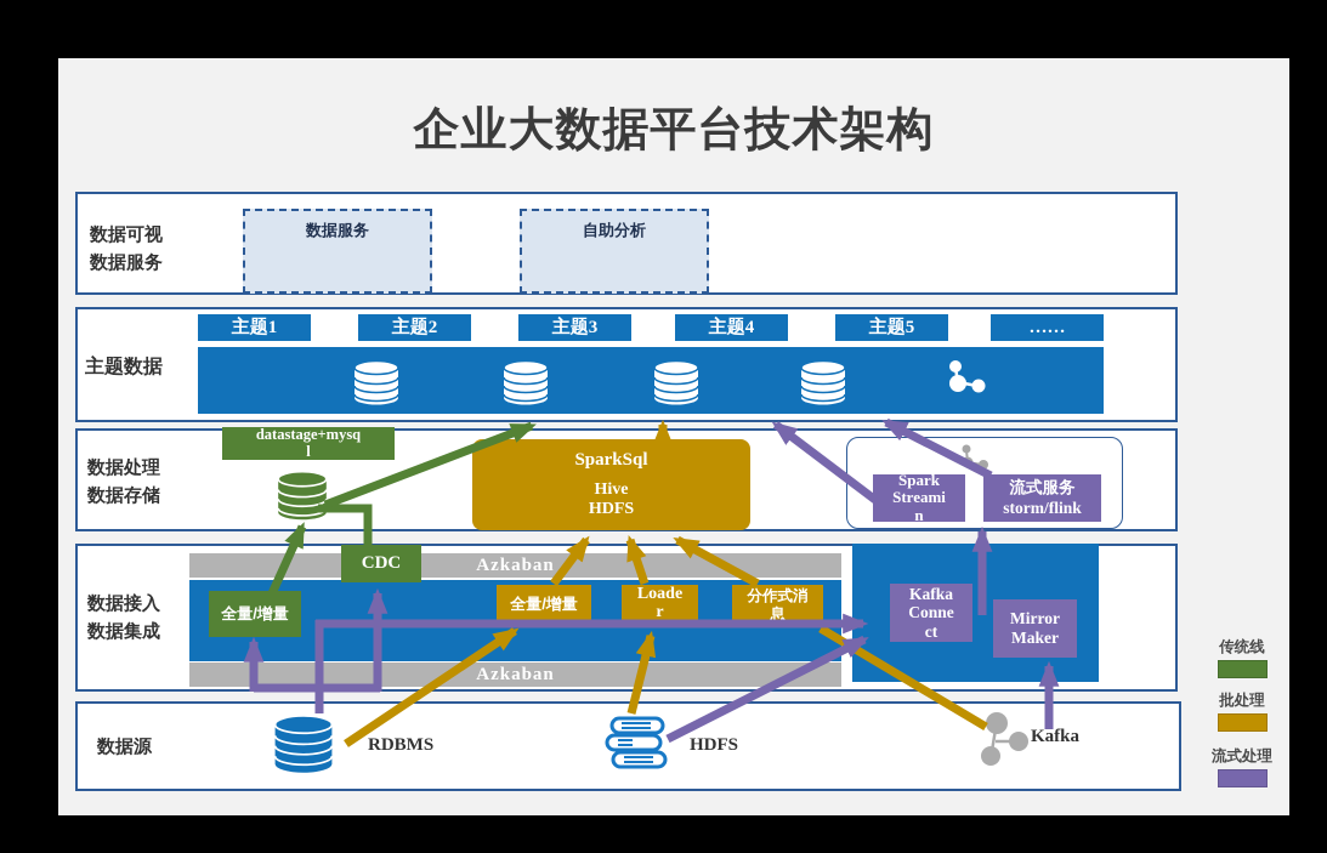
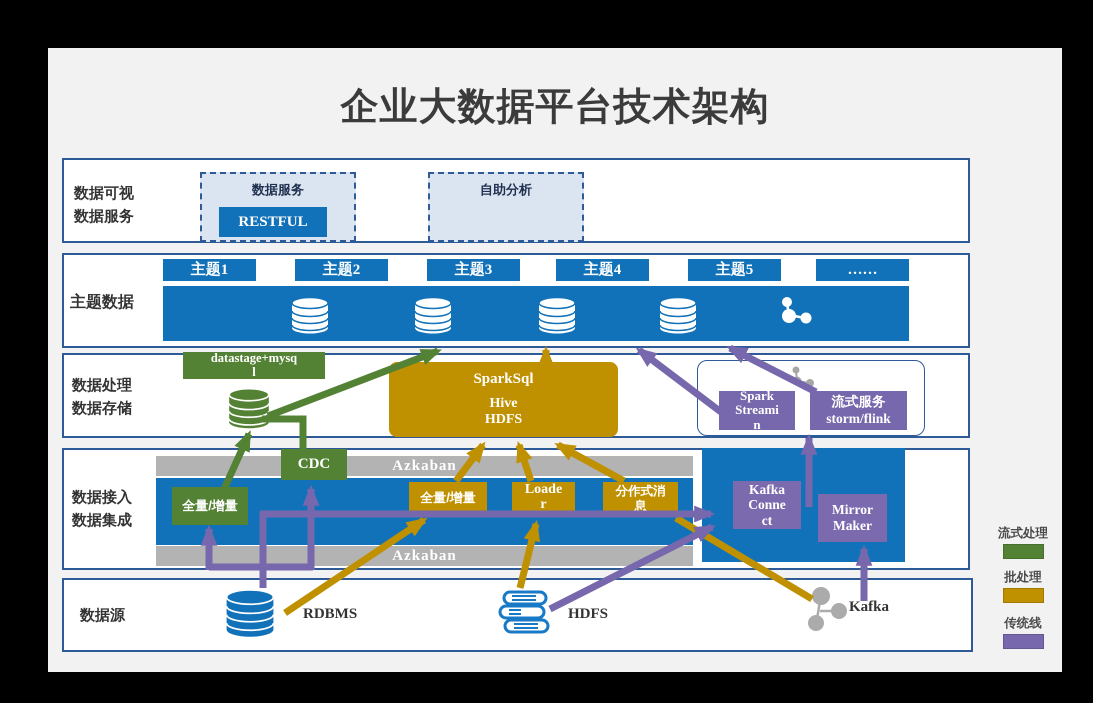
  企业大数据平台技术架构
  数据可视
  数据服务
  数据服务
+ RESTFUL
  自助分析
  主题数据
  主题1
  主题2
  主题3
  主题4
  主题5
  ……
  数据处理
  数据存储
  datastage+mysq
  l
  SparkSql
  Hive
  HDFS
  Spark
  Streami
  n
  流式服务
  storm/flink
  数据接入
  数据集成
  Azkaban
  Azkaban
  CDC
  全量/增量
  全量/增量
  Loade
  r
  分作式消
  息
  Kafka
  Conne
  ct
  Mirror
  Maker
  数据源
  RDBMS
  HDFS
  Kafka
- 传统线
+ 流式处理
  批处理
- 流式处理
+ 传统线
